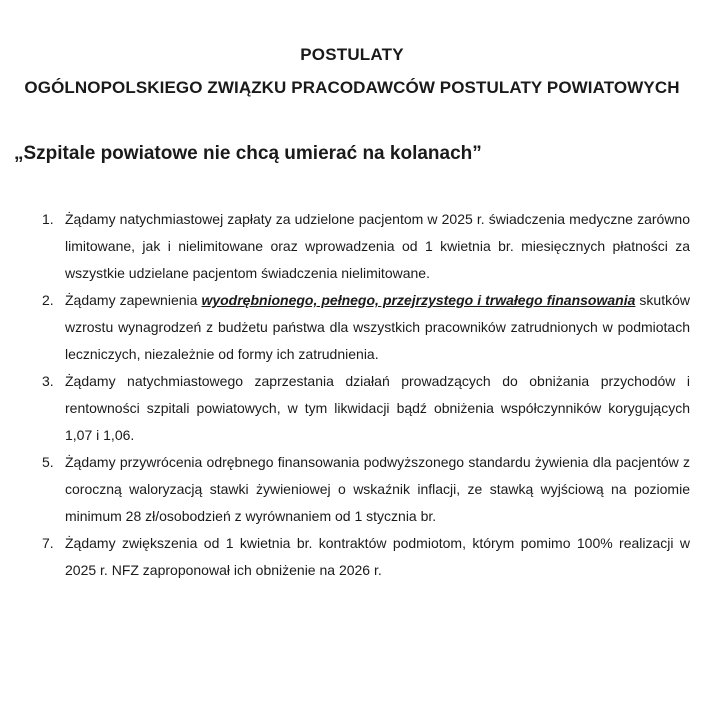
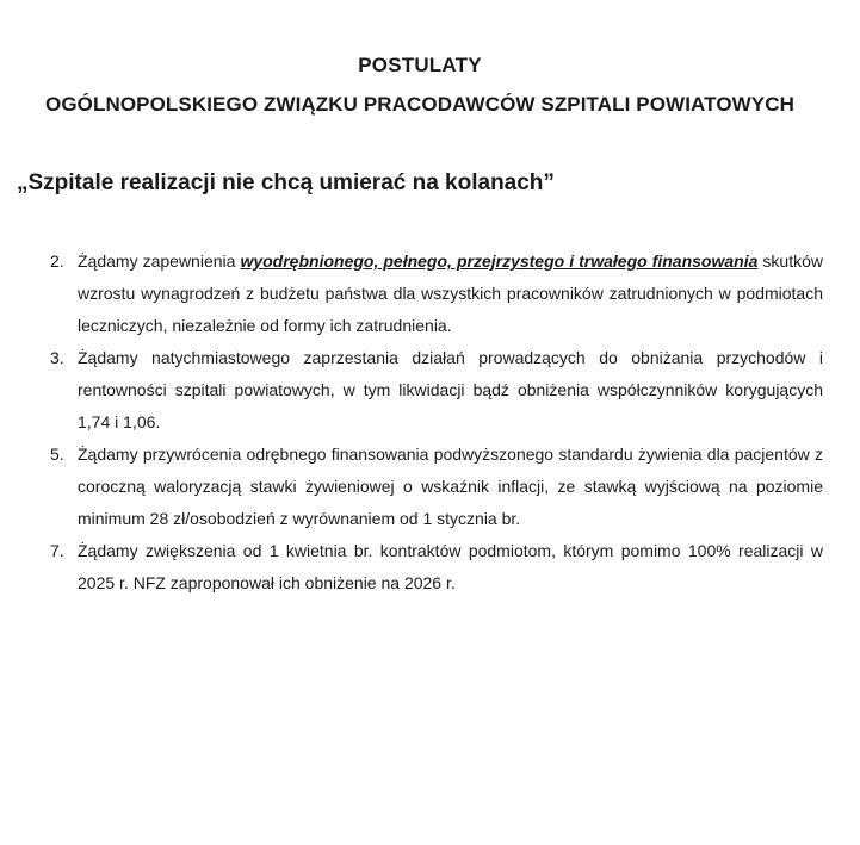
  POSTULATY
- OGÓLNOPOLSKIEGO ZWIĄZKU PRACODAWCÓW POSTULATY POWIATOWYCH
+ OGÓLNOPOLSKIEGO ZWIĄZKU PRACODAWCÓW SZPITALI POWIATOWYCH
- „Szpitale powiatowe nie chcą umierać na kolanach”
+ „Szpitale realizacji nie chcą umierać na kolanach”
- 1.
- Żądamy natychmiastowej zapłaty za udzielone pacjentom w 2025 r. świadczenia medyczne zarówno limitowane, jak i nielimitowane oraz wprowadzenia od 1 kwietnia br. miesięcznych płatności za wszystkie udzielane pacjentom świadczenia nielimitowane.
  2.
  Żądamy zapewnienia wyodrębnionego, pełnego, przejrzystego i trwałego finansowania skutków wzrostu wynagrodzeń z budżetu państwa dla wszystkich pracowników zatrudnionych w podmiotach leczniczych, niezależnie od formy ich zatrudnienia.
  3.
- Żądamy natychmiastowego zaprzestania działań prowadzących do obniżania przychodów i rentowności szpitali powiatowych, w tym likwidacji bądź obniżenia współczynników korygujących 1,07 i 1,06.
+ Żądamy natychmiastowego zaprzestania działań prowadzących do obniżania przychodów i rentowności szpitali powiatowych, w tym likwidacji bądź obniżenia współczynników korygujących 1,74 i 1,06.
  5.
  Żądamy przywrócenia odrębnego finansowania podwyższonego standardu żywienia dla pacjentów z coroczną waloryzacją stawki żywieniowej o wskaźnik inflacji, ze stawką wyjściową na poziomie minimum 28 zł/osobodzień z wyrównaniem od 1 stycznia br.
  7.
  Żądamy zwiększenia od 1 kwietnia br. kontraktów podmiotom, którym pomimo 100% realizacji w 2025 r. NFZ zaproponował ich obniżenie na 2026 r.
